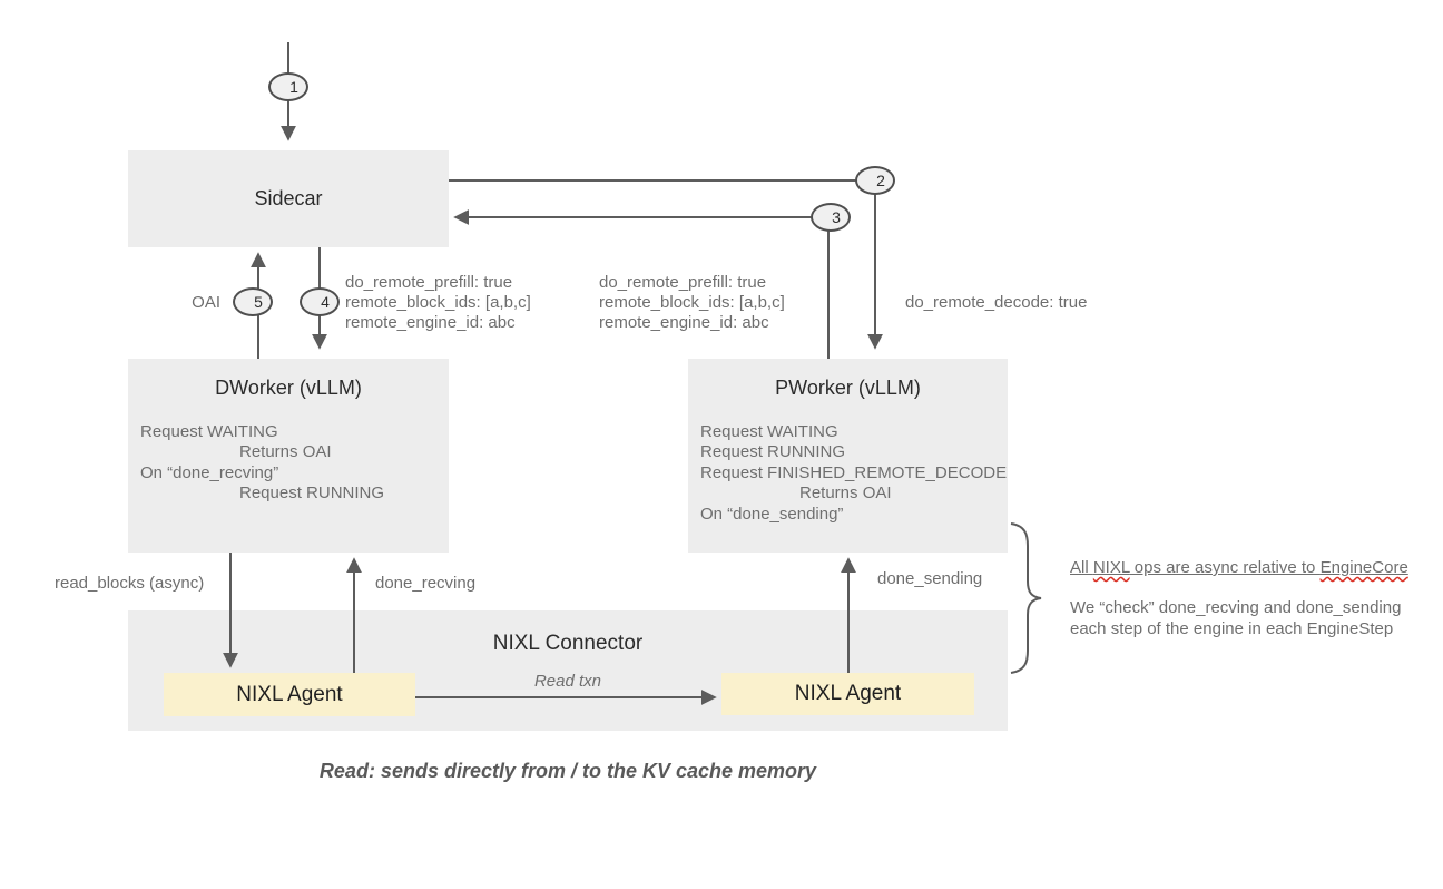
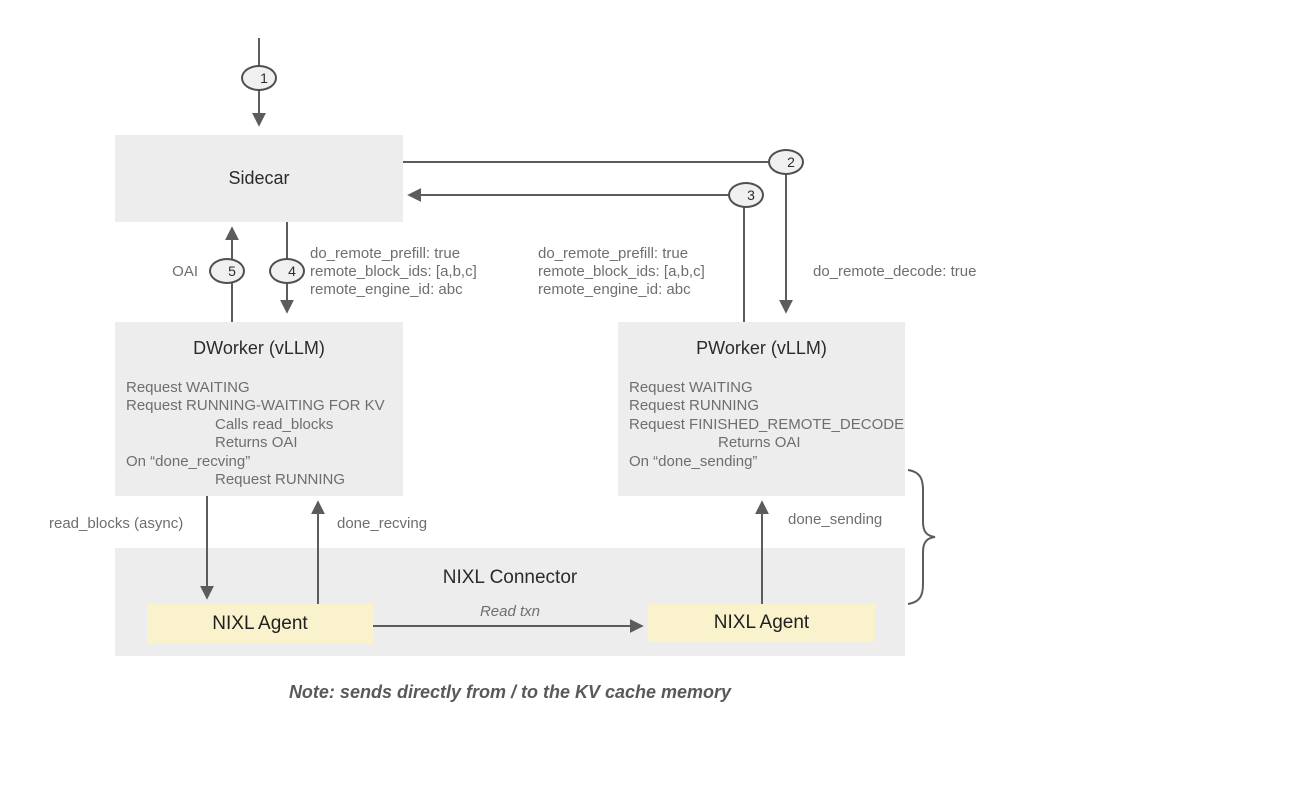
  Sidecar
  DWorker (vLLM)
  Request WAITING
+ Request RUNNING-WAITING FOR KV
+ Calls read_blocks
  Returns OAI
  On “done_recving”
  Request RUNNING
  PWorker (vLLM)
  Request WAITING
  Request RUNNING
  Request FINISHED_REMOTE_DECODE
  Returns OAI
  On “done_sending”
  NIXL Connector
  NIXL Agent
  NIXL Agent
  1
  2
  3
  4
  5
  OAI
  do_remote_prefill: true
  remote_block_ids: [a,b,c]
  remote_engine_id: abc
  do_remote_prefill: true
  remote_block_ids: [a,b,c]
  remote_engine_id: abc
  do_remote_decode: true
  read_blocks (async)
  done_recving
  done_sending
  Read txn
- All NIXL ops are async relative to EngineCore
- We “check” done_recving and done_sending
- each step of the engine in each EngineStep
- Read: sends directly from / to the KV cache memory
+ Note: sends directly from / to the KV cache memory
